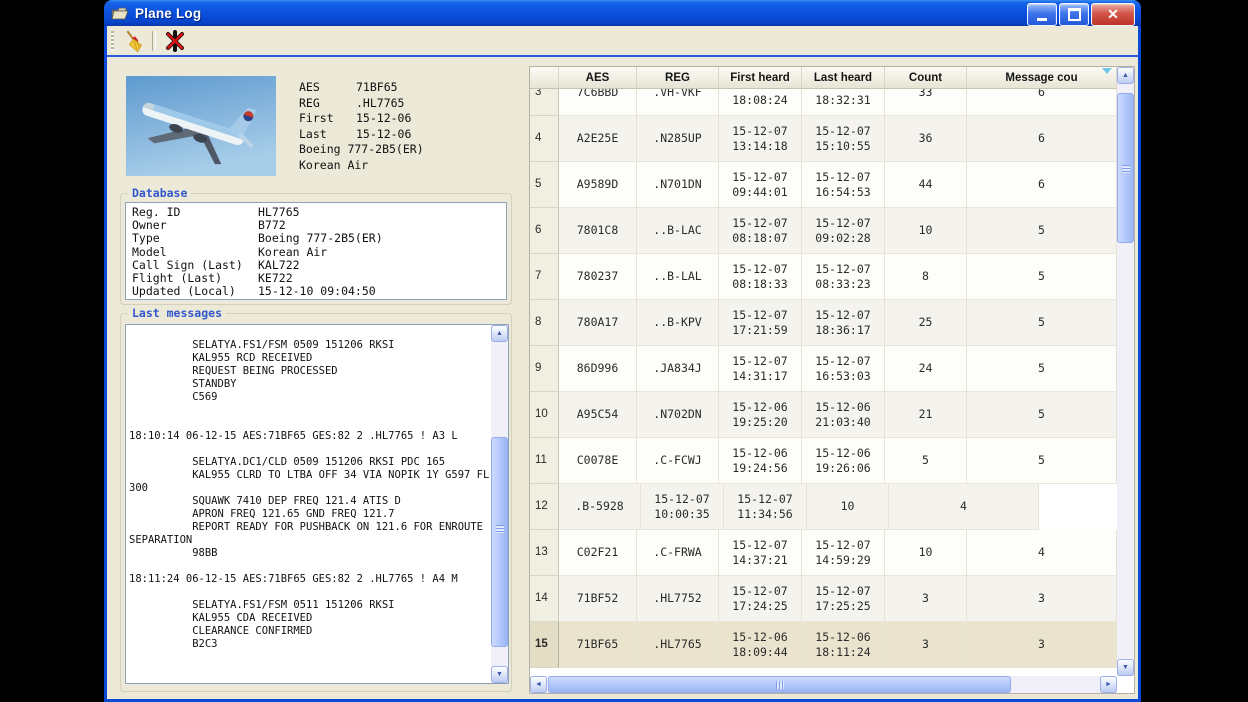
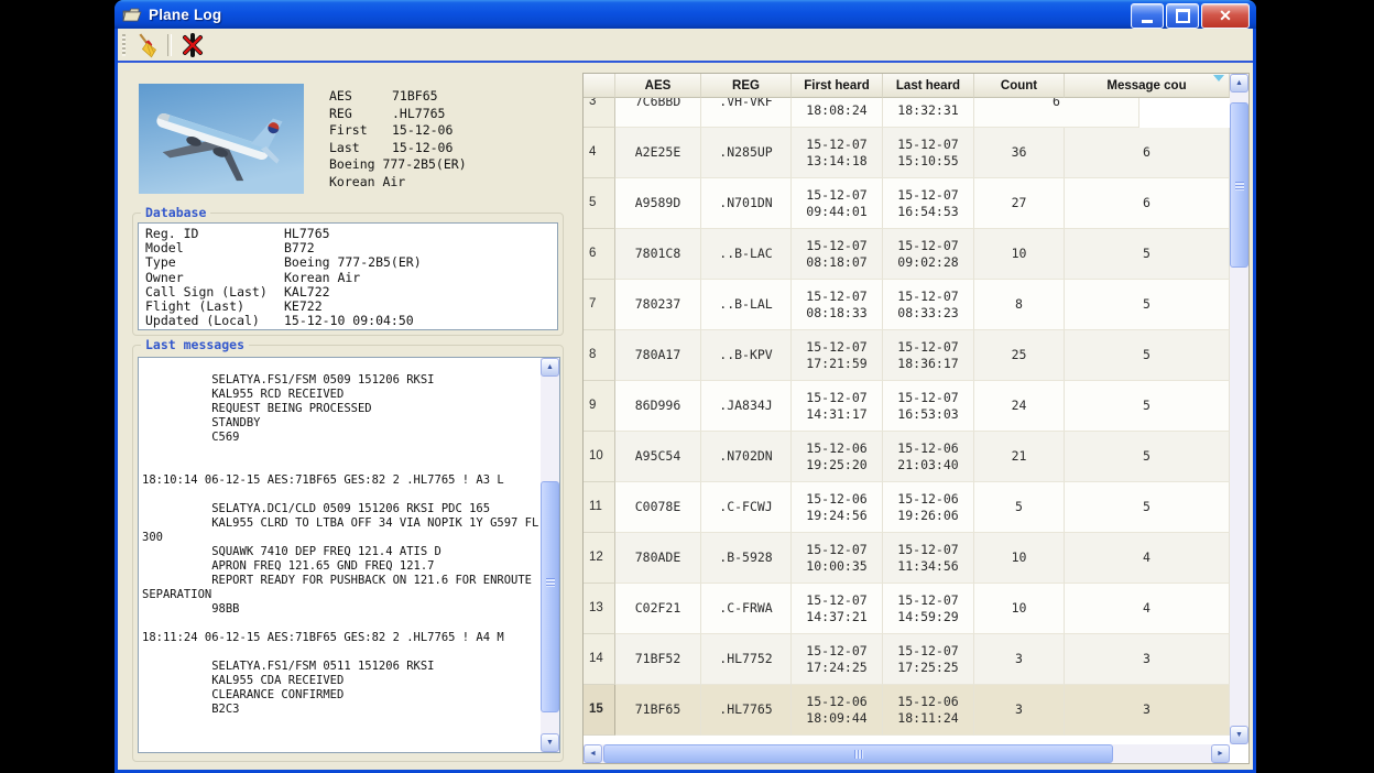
  Plane Log
  ✕
  AES 71BF65
  REG .HL7765
  First 15-12-06
  Last 15-12-06
  Boeing 777-2B5(ER)
  Korean Air
  Database
  Reg. ID HL7765
- Owner B772
+ Model B772
  Type Boeing 777-2B5(ER)
- Model Korean Air
+ Owner Korean Air
  Call Sign (Last) KAL722
  Flight (Last) KE722
  Updated (Local) 15-12-10 09:04:50
  Last messages
  SELATYA.FS1/FSM 0509 151206 RKSI
  KAL955 RCD RECEIVED
  REQUEST BEING PROCESSED
  STANDBY
  C569
  18:10:14 06-12-15 AES:71BF65 GES:82 2 .HL7765 ! A3 L
  SELATYA.DC1/CLD 0509 151206 RKSI PDC 165
  KAL955 CLRD TO LTBA OFF 34 VIA NOPIK 1Y G597 FL
  300
  SQUAWK 7410 DEP FREQ 121.4 ATIS D
  APRON FREQ 121.65 GND FREQ 121.7
  REPORT READY FOR PUSHBACK ON 121.6 FOR ENROUTE
  SEPARATION
  98BB
  18:11:24 06-12-15 AES:71BF65 GES:82 2 .HL7765 ! A4 M
  SELATYA.FS1/FSM 0511 151206 RKSI
  KAL955 CDA RECEIVED
  CLEARANCE CONFIRMED
  B2C3
  AES
  REG
  First heard
  Last heard
  Count
  Message cou
  3
  7C6BBD
  .VH-VKF
  18:08:24
  18:32:31
- 33
  6
  4
  A2E25E
  .N285UP
  15-12-07
  13:14:18
  15-12-07
  15:10:55
  36
  6
  5
  A9589D
  .N701DN
  15-12-07
  09:44:01
  15-12-07
  16:54:53
- 44
+ 27
  6
  6
  7801C8
  ..B-LAC
  15-12-07
  08:18:07
  15-12-07
  09:02:28
  10
  5
  7
  780237
  ..B-LAL
  15-12-07
  08:18:33
  15-12-07
  08:33:23
  8
  5
  8
  780A17
  ..B-KPV
  15-12-07
  17:21:59
  15-12-07
  18:36:17
  25
  5
  9
  86D996
  .JA834J
  15-12-07
  14:31:17
  15-12-07
  16:53:03
  24
  5
  10
  A95C54
  .N702DN
  15-12-06
  19:25:20
  15-12-06
  21:03:40
  21
  5
  11
  C0078E
  .C-FCWJ
  15-12-06
  19:24:56
  15-12-06
  19:26:06
  5
  5
  12
+ 780ADE
  .B-5928
  15-12-07
  10:00:35
  15-12-07
  11:34:56
  10
  4
  13
  C02F21
  .C-FRWA
  15-12-07
  14:37:21
  15-12-07
  14:59:29
  10
  4
  14
  71BF52
  .HL7752
  15-12-07
  17:24:25
  15-12-07
  17:25:25
  3
  3
  15
  71BF65
  .HL7765
  15-12-06
  18:09:44
  15-12-06
  18:11:24
  3
  3
